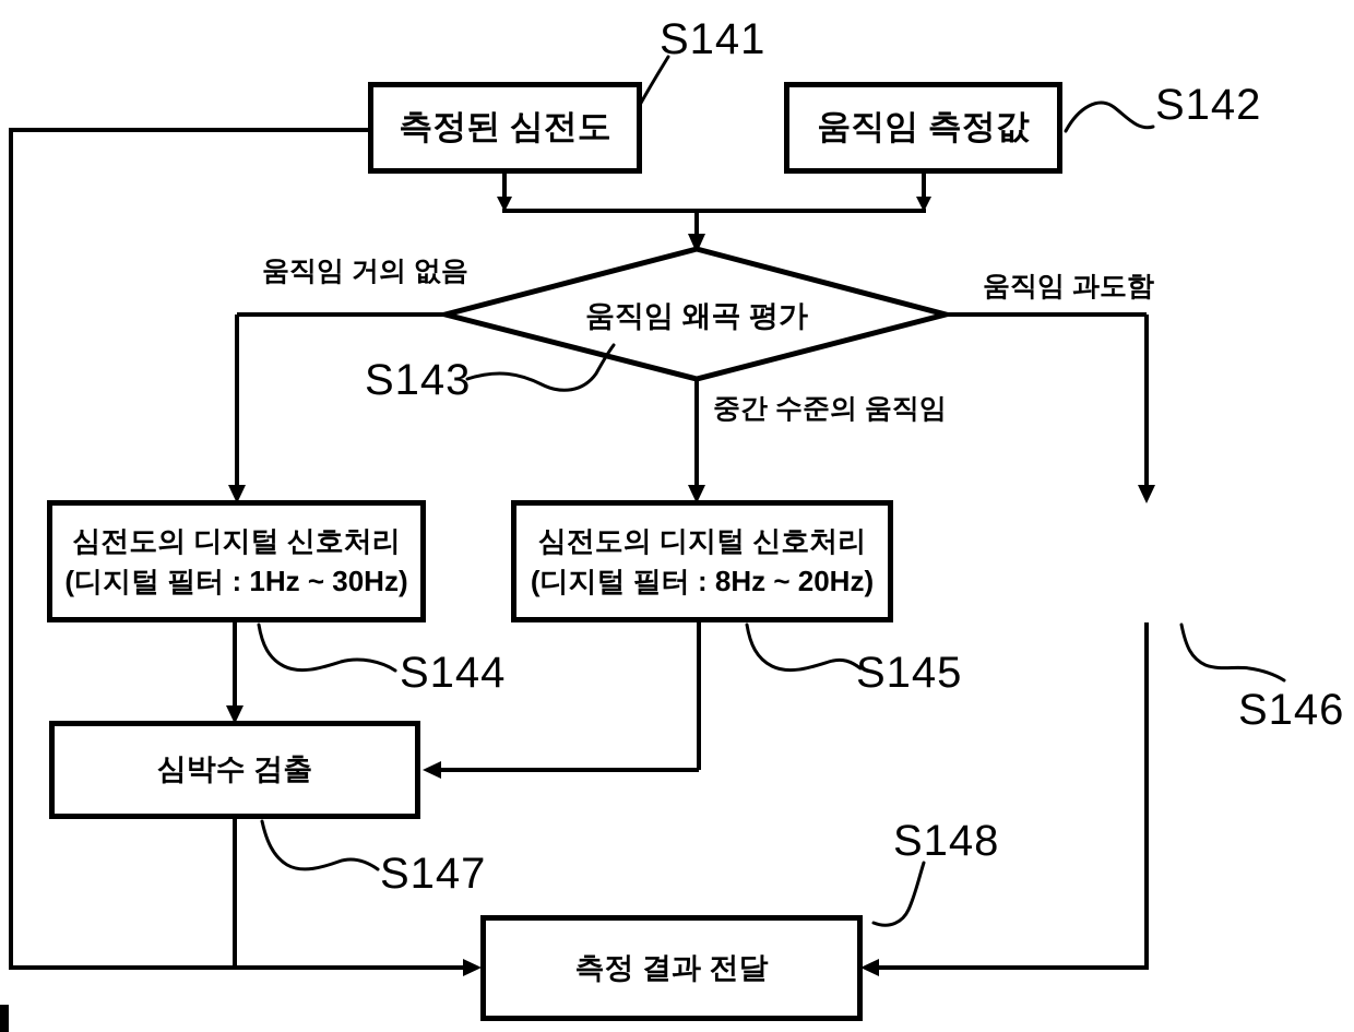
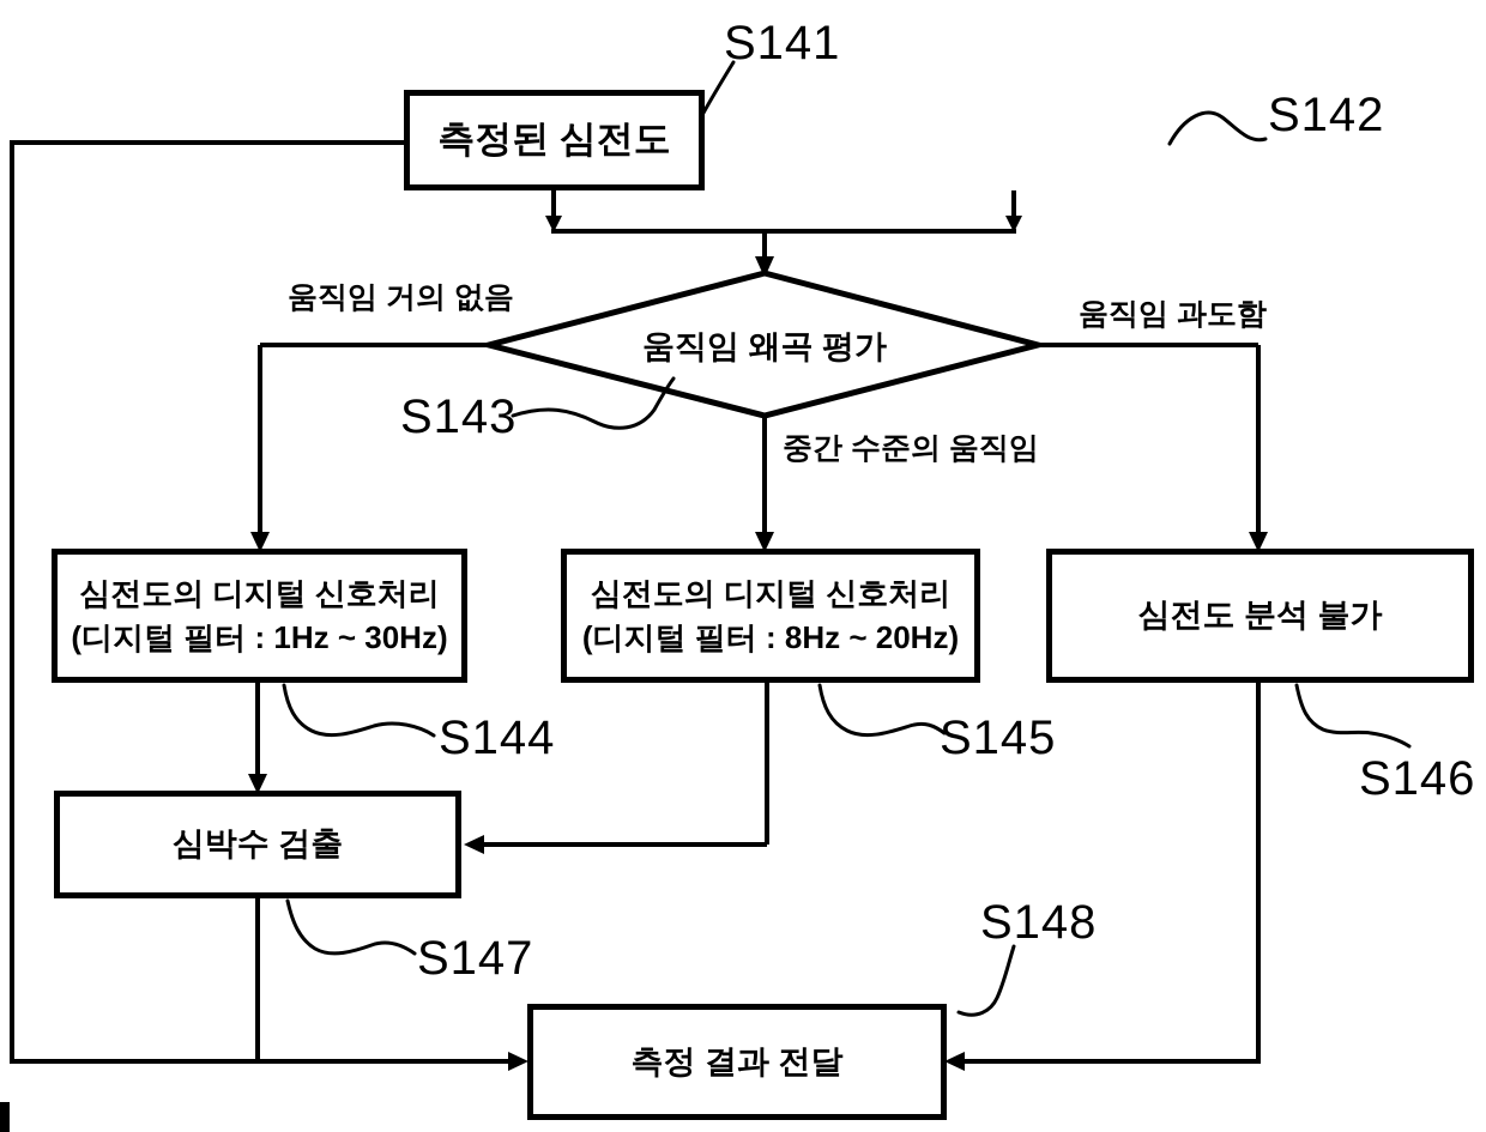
  측정된 심전도
- 움직임 측정값
  심전도의 디지털 신호처리
  (디지털 필터 : 1Hz ~ 30Hz)
  심전도의 디지털 신호처리
  (디지털 필터 : 8Hz ~ 20Hz)
+ 심전도 분석 불가
  심박수 검출
  측정 결과 전달
  움직임 왜곡 평가
  움직임 거의 없음
  움직임 과도함
  중간 수준의 움직임
  S141
  S142
  S143
  S144
  S145
  S146
  S147
  S148
